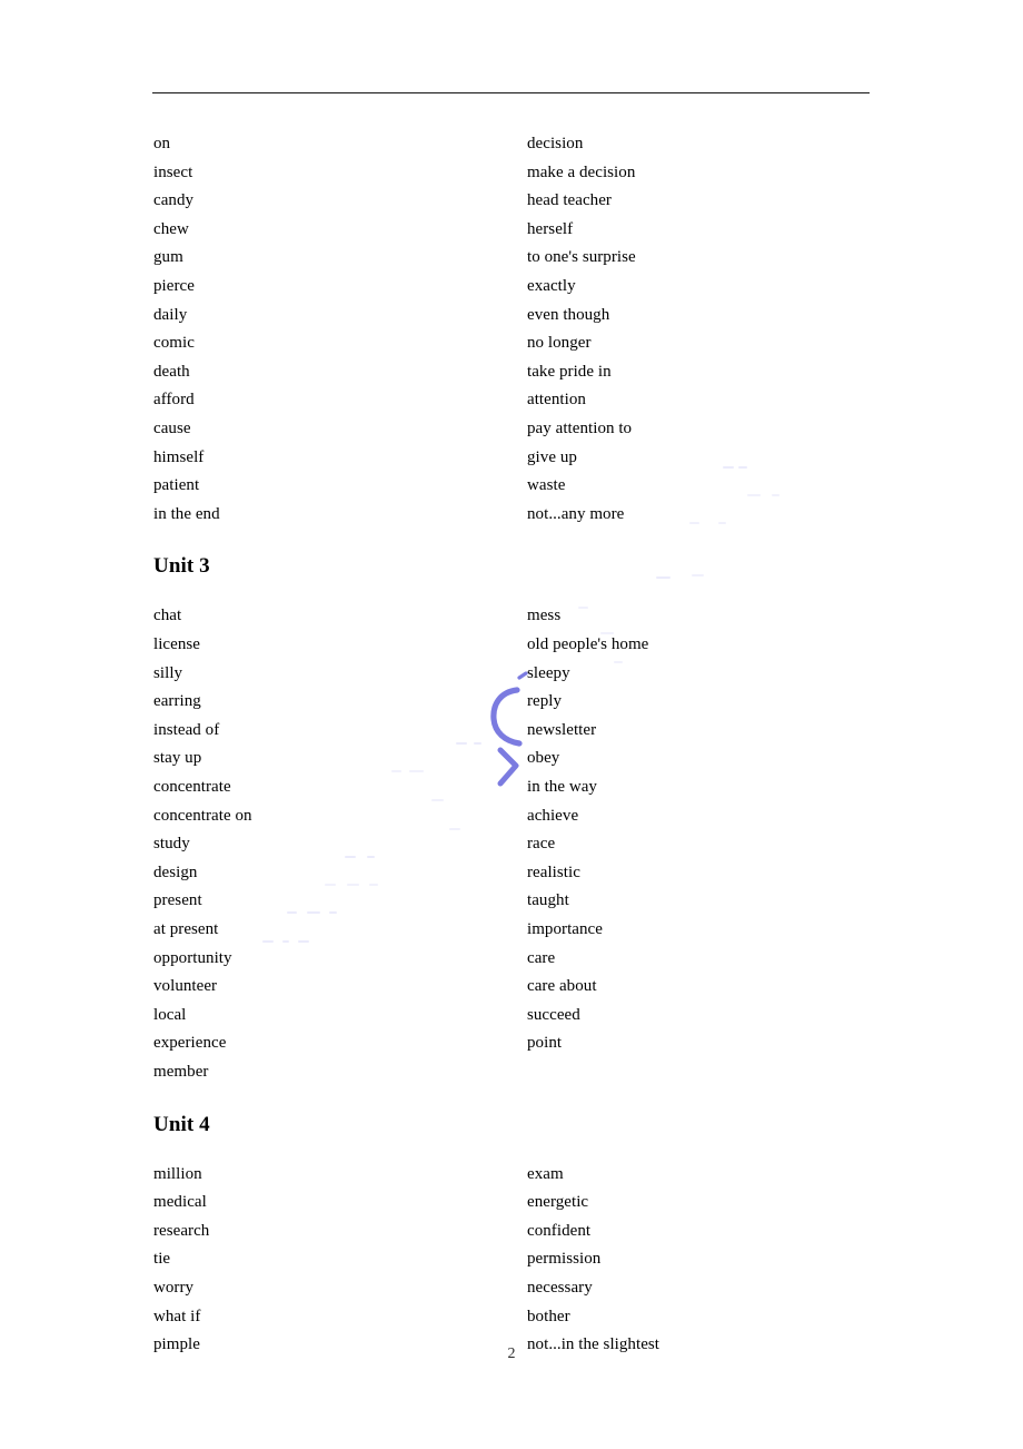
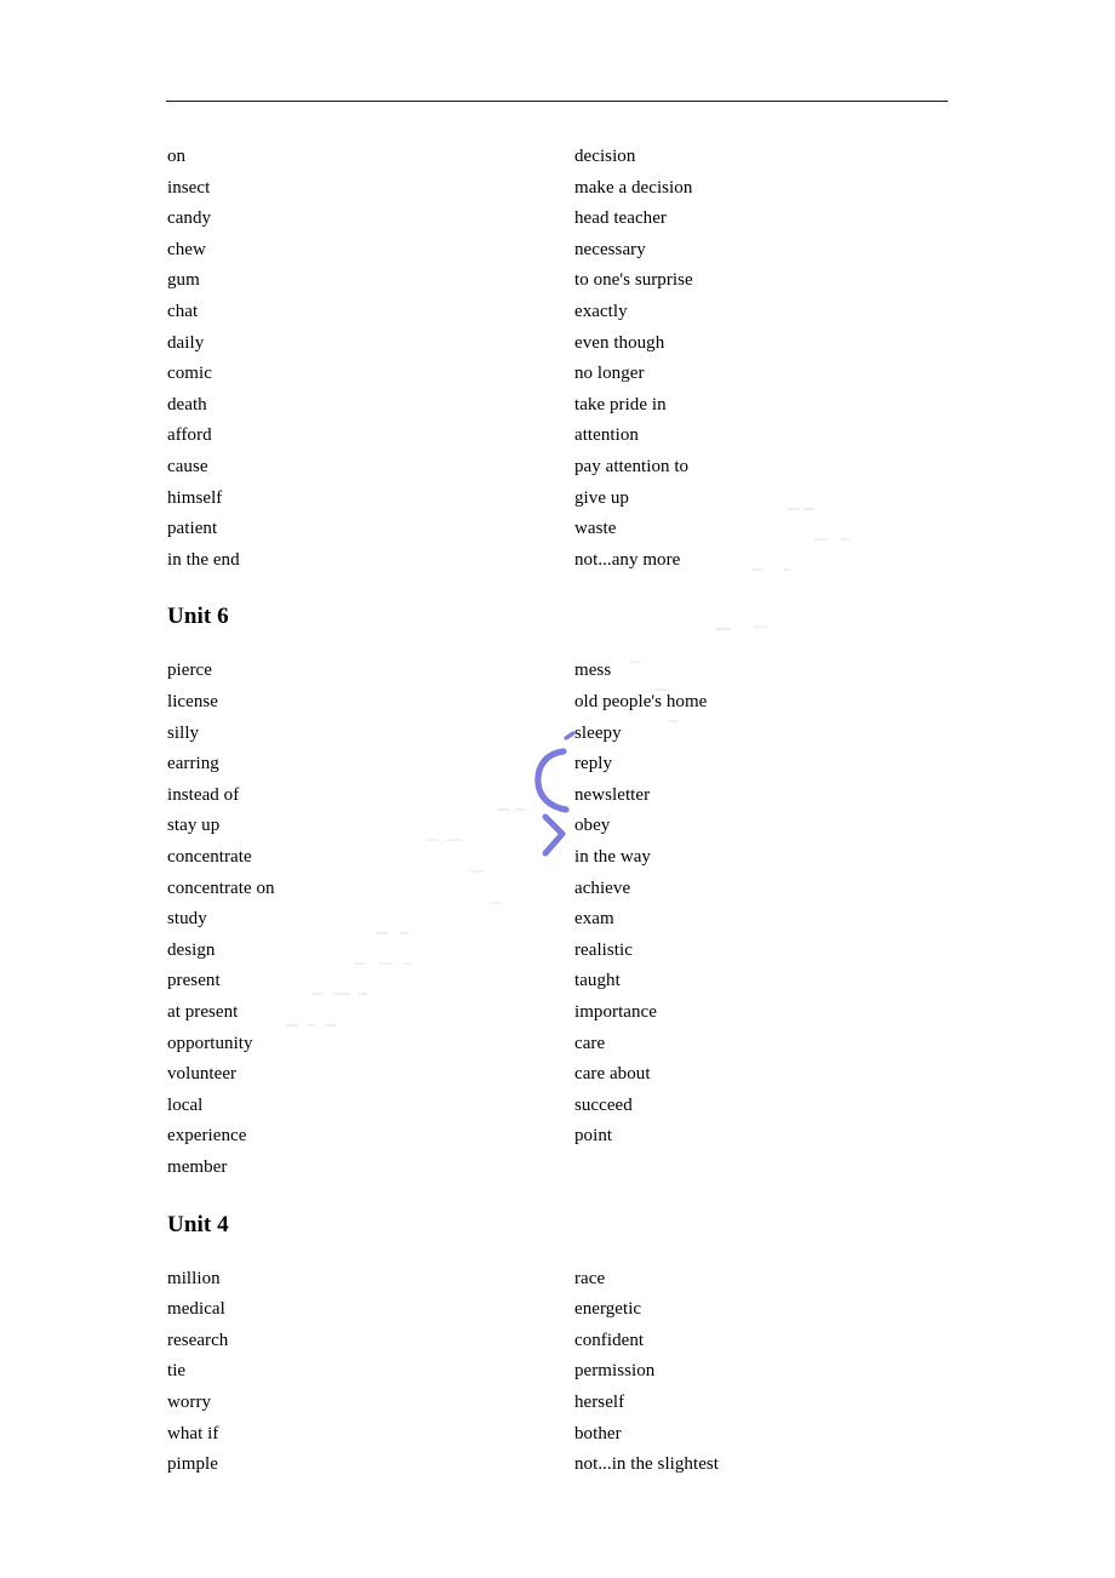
  on
  decision
  insect
  make a decision
  candy
  head teacher
  chew
- herself
+ necessary
  gum
  to one's surprise
- pierce
+ chat
  exactly
  daily
  even though
  comic
  no longer
  death
  take pride in
  afford
  attention
  cause
  pay attention to
  himself
  give up
  patient
  waste
  in the end
  not...any more
- Unit 3
+ Unit 6
- chat
+ pierce
  mess
  license
  old people's home
  silly
  sleepy
  earring
  reply
  instead of
  newsletter
  stay up
  obey
  concentrate
  in the way
  concentrate on
  achieve
  study
- race
+ exam
  design
  realistic
  present
  taught
  at present
  importance
  opportunity
  care
  volunteer
  care about
  local
  succeed
  experience
  point
  member
  Unit 4
  million
- exam
+ race
  medical
  energetic
  research
  confident
  tie
  permission
  worry
- necessary
+ herself
  what if
  bother
  pimple
  not...in the slightest
- 2
